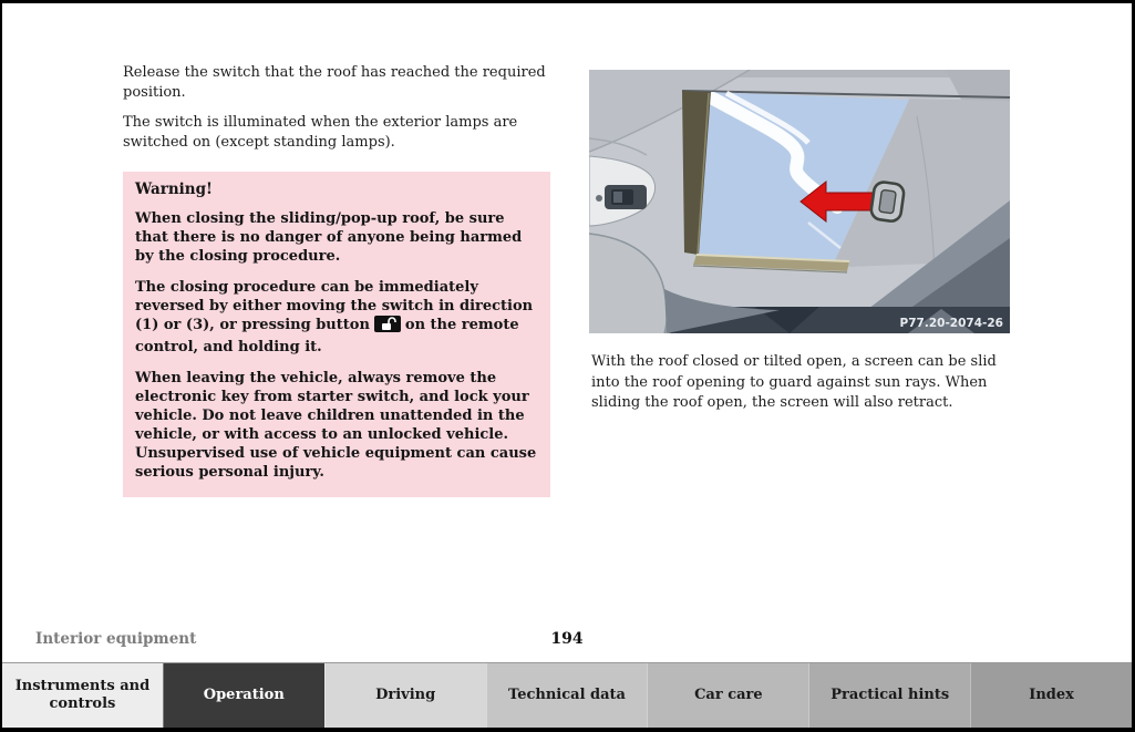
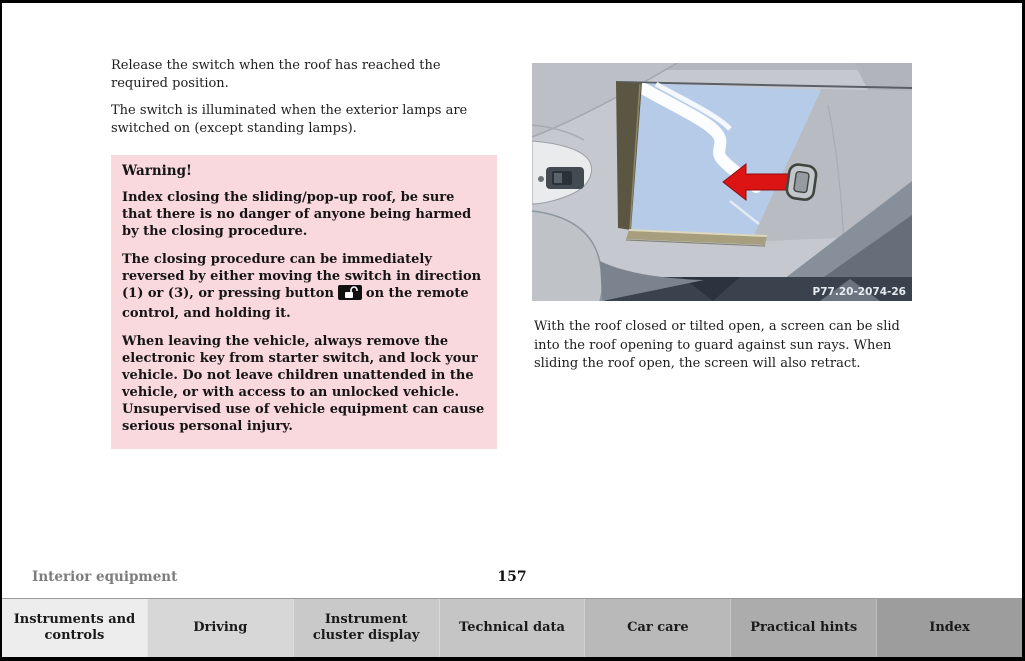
- Release the switch that the roof has reached the required position.
+ Release the switch when the roof has reached the required position.
  The switch is illuminated when the exterior lamps are switched on (except standing lamps).
  Warning!
- When closing the sliding/pop-up roof, be sure that there is no danger of anyone being harmed by the closing procedure.
+ Index closing the sliding/pop-up roof, be sure that there is no danger of anyone being harmed by the closing procedure.
  The closing procedure can be immediately reversed by either moving the switch in direction (1) or (3), or pressing button on the remote control, and holding it.
  When leaving the vehicle, always remove the electronic key from starter switch, and lock your vehicle. Do not leave children unattended in the vehicle, or with access to an unlocked vehicle. Unsupervised use of vehicle equipment can cause serious personal injury.
  P77.20-2074-26
  With the roof closed or tilted open, a screen can be slid into the roof opening to guard against sun rays. When sliding the roof open, the screen will also retract.
  Interior equipment
- 194
+ 157
  Instruments and controls
- Operation
  Driving
+ Instrument cluster display
  Technical data
  Car care
  Practical hints
  Index
